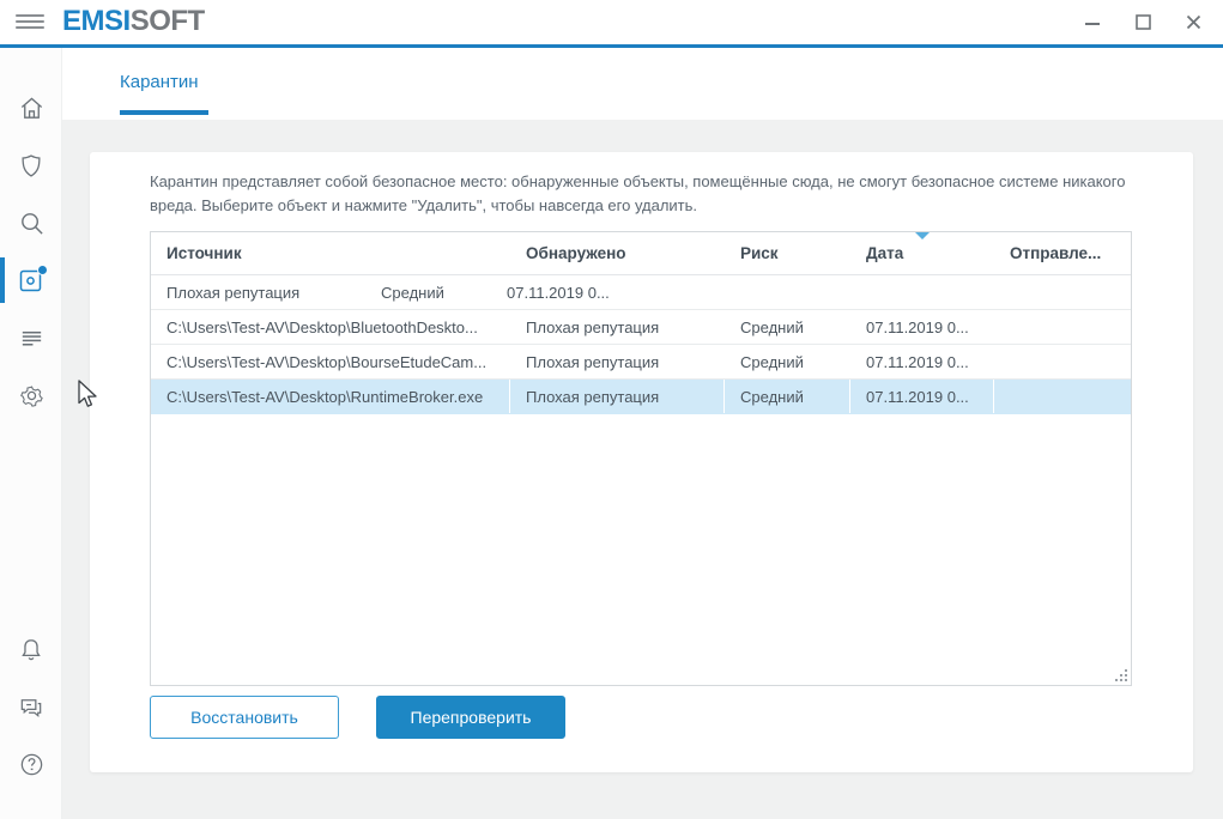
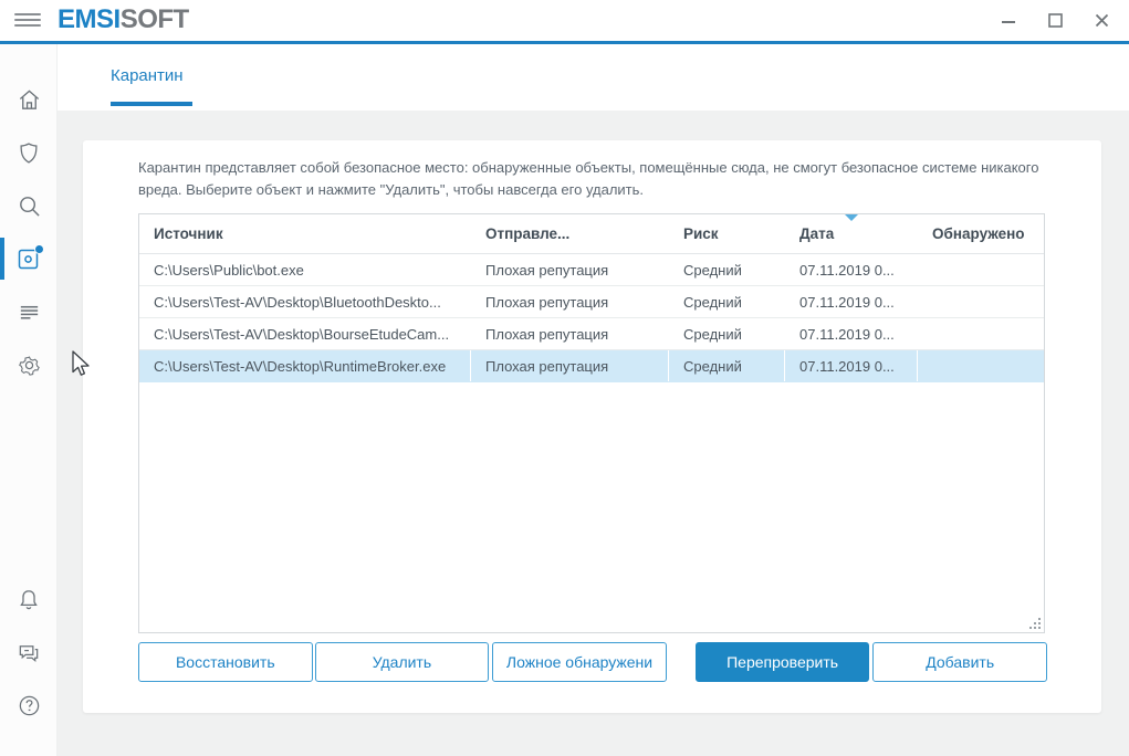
  EMSISOFT
  Карантин
  Карантин представляет собой безопасное место: обнаруженные объекты, помещённые сюда, не смогут безопасное системе никакого вреда. Выберите объект и нажмите "Удалить", чтобы навсегда его удалить.
  Источник
- Обнаружено
+ Отправле...
  Риск
  Дата
- Отправле...
+ Обнаружено
+ C:\Users\Public\bot.exe
  Плохая репутация
  Средний
  07.11.2019 0...
  C:\Users\Test-AV\Desktop\BluetoothDeskto...
  Плохая репутация
  Средний
  07.11.2019 0...
  C:\Users\Test-AV\Desktop\BourseEtudeCam...
  Плохая репутация
  Средний
  07.11.2019 0...
  C:\Users\Test-AV\Desktop\RuntimeBroker.exe
  Плохая репутация
  Средний
  07.11.2019 0...
  Восстановить
+ Удалить
+ Ложное обнаружени
  Перепроверить
+ Добавить
